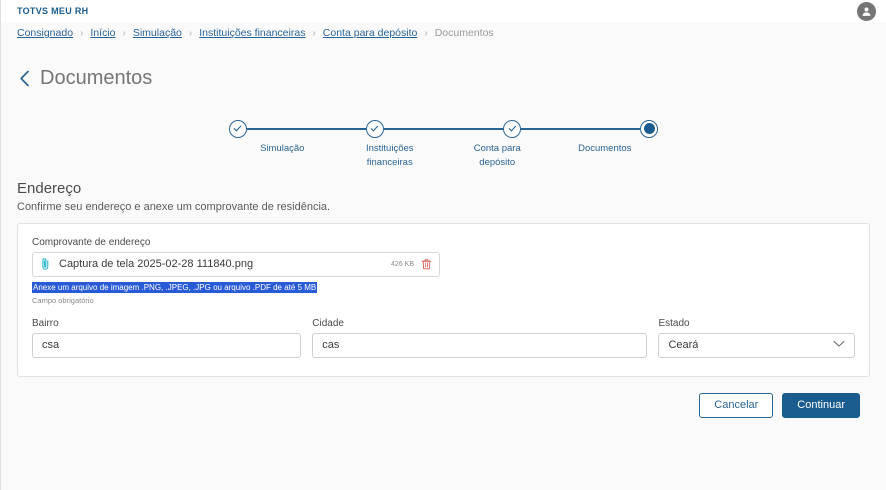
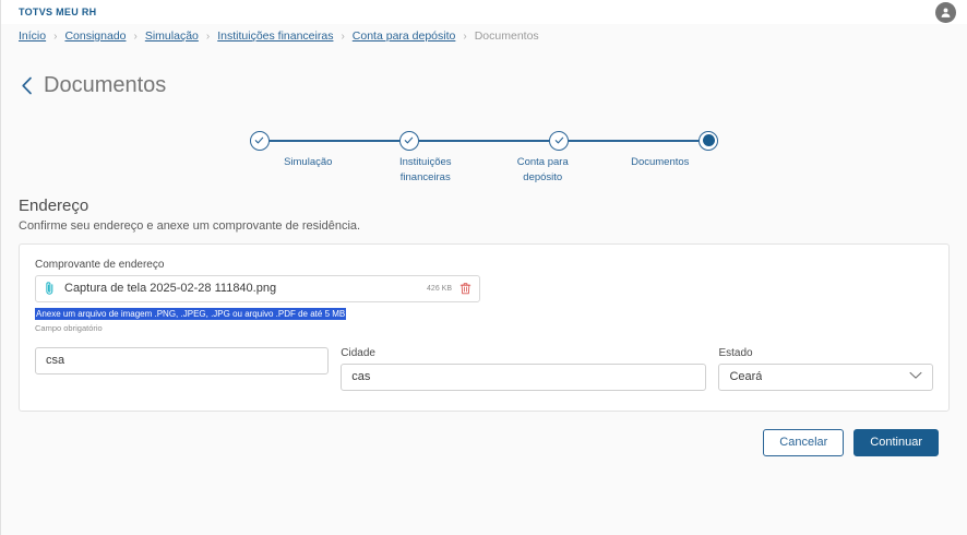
  TOTVS MEU RH
- Consignado
+ Início
  ›
- Início
+ Consignado
  ›
  Simulação
  ›
  Instituições financeiras
  ›
  Conta para depósito
  ›
  Documentos
  Documentos
  Simulação
  Instituições
  financeiras
  Conta para
  depósito
  Documentos
  Endereço
  Confirme seu endereço e anexe um comprovante de residência.
  Comprovante de endereço
  Captura de tela 2025-02-28 111840.png
  Anexe um arquivo de imagem .PNG, .JPEG, .JPG ou arquivo .PDF de até 5 MB
  Campo obrigatório
- Bairro
  csa
  Cidade
  cas
  Estado
  Ceará
  Cancelar
  Continuar
